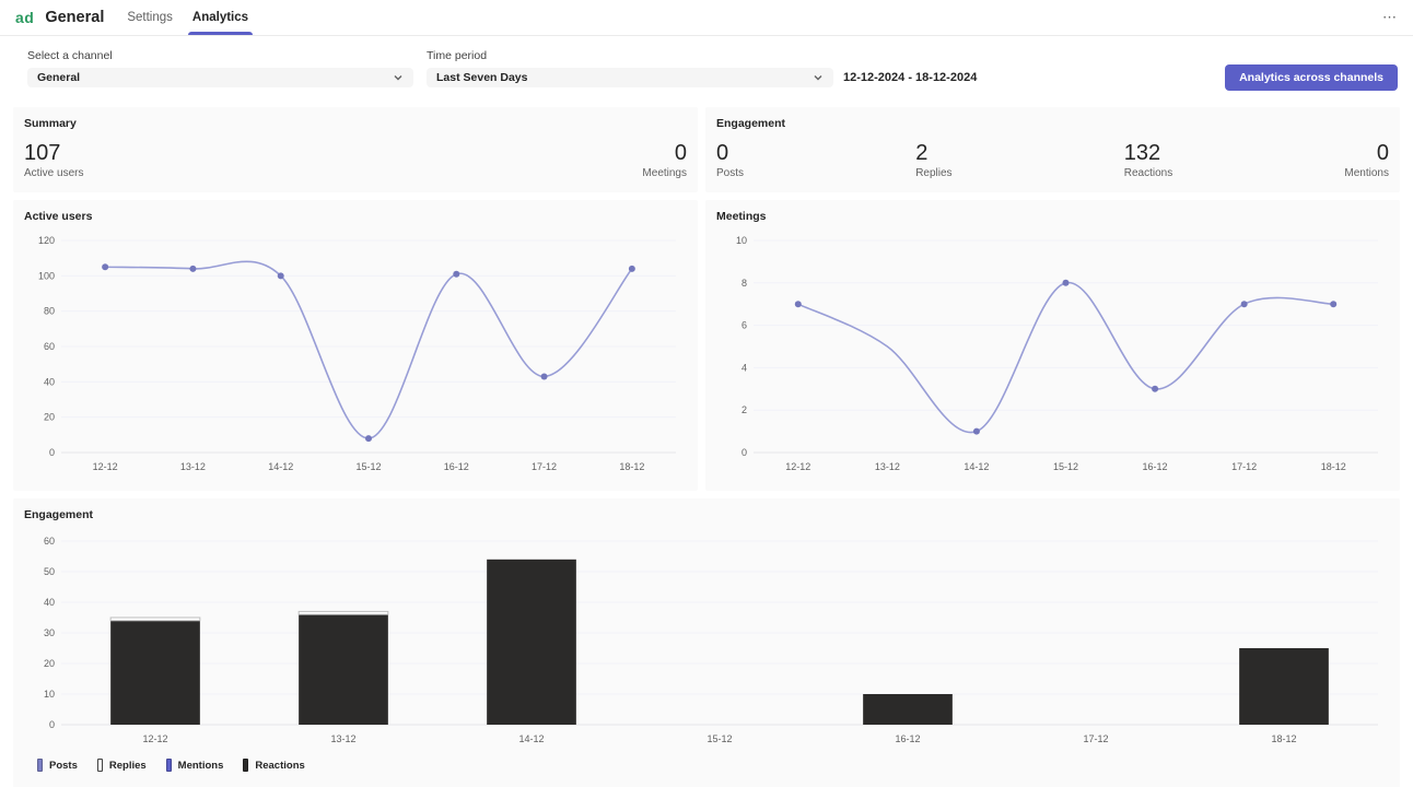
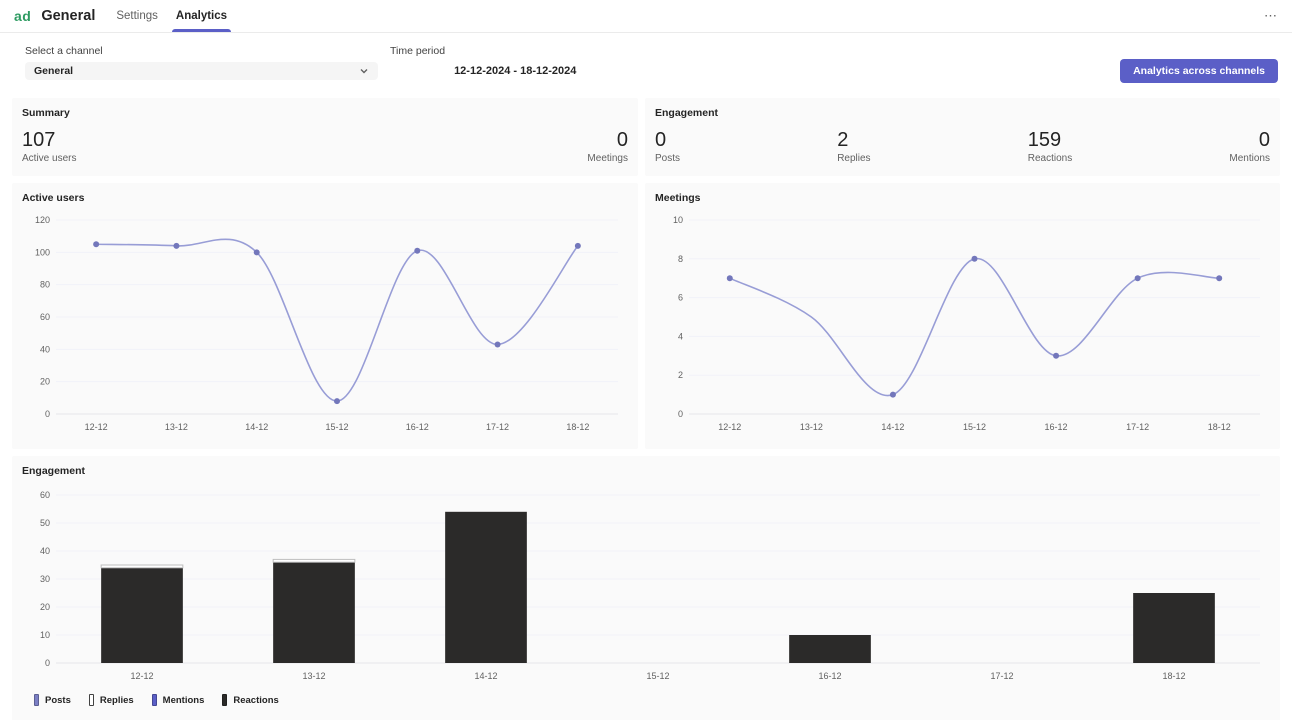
  ad
  General
  Settings
  Analytics
  ⋯
  Select a channel
  General
  Time period
- Last Seven Days
  12-12-2024 - 18-12-2024
  Analytics across channels
  Summary
  107
  Active users
  0
  Meetings
  Engagement
  0
  Posts
  2
  Replies
- 132
+ 159
  Reactions
  0
  Mentions
  Active users
  0
  20
  40
  60
  80
  100
  120
  12-12
  13-12
  14-12
  15-12
  16-12
  17-12
  18-12
  Meetings
  0
  2
  4
  6
  8
  10
  12-12
  13-12
  14-12
  15-12
  16-12
  17-12
  18-12
  Engagement
  0
  10
  20
  30
  40
  50
  60
  12-12
  13-12
  14-12
  15-12
  16-12
  17-12
  18-12
  Posts
  Replies
  Mentions
  Reactions
